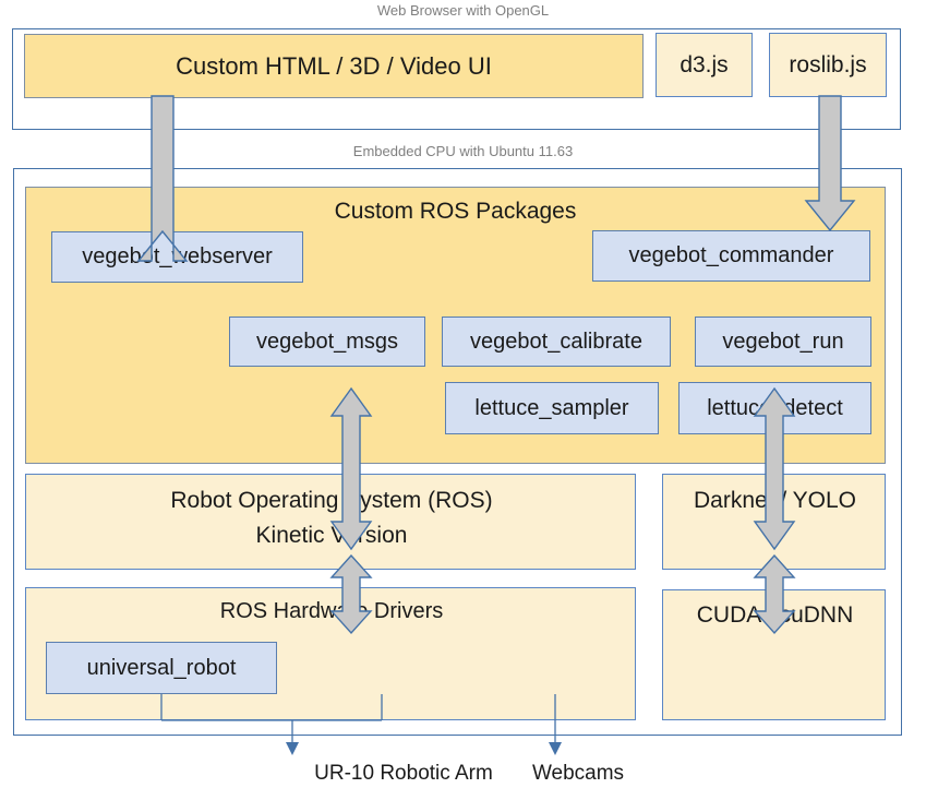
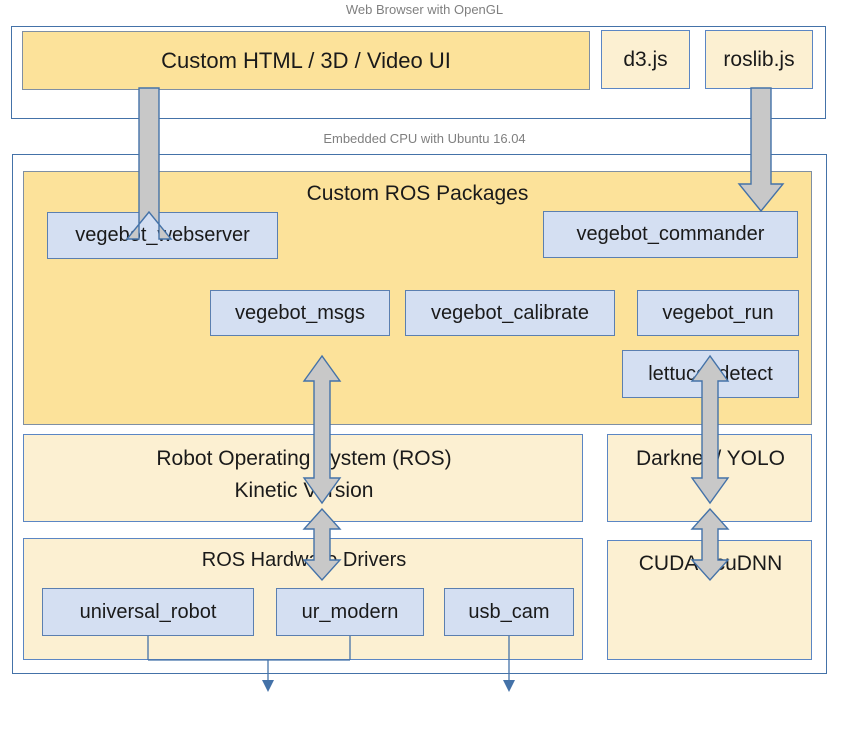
  Web Browser with OpenGL
- Embedded CPU with Ubuntu 11.63
+ Embedded CPU with Ubuntu 16.04
  Custom HTML / 3D / Video UI
  d3.js
  roslib.js
  Custom ROS Packages
  vegebt_ebserver
  vegebot_commander
  vegebot_msgs
  vegebot_calibrate
  vegebot_run
- lettuce_sampler
  lettucdetect
  Robot Operatingystem (ROS)
  Kinetic Vsion
  Darkne YOLO
  ROS Hardw Drivers
  universal_robot
+ ur_modern
+ usb_cam
  CUDAuDNN
- UR-10 Robotic Arm
- Webcams
